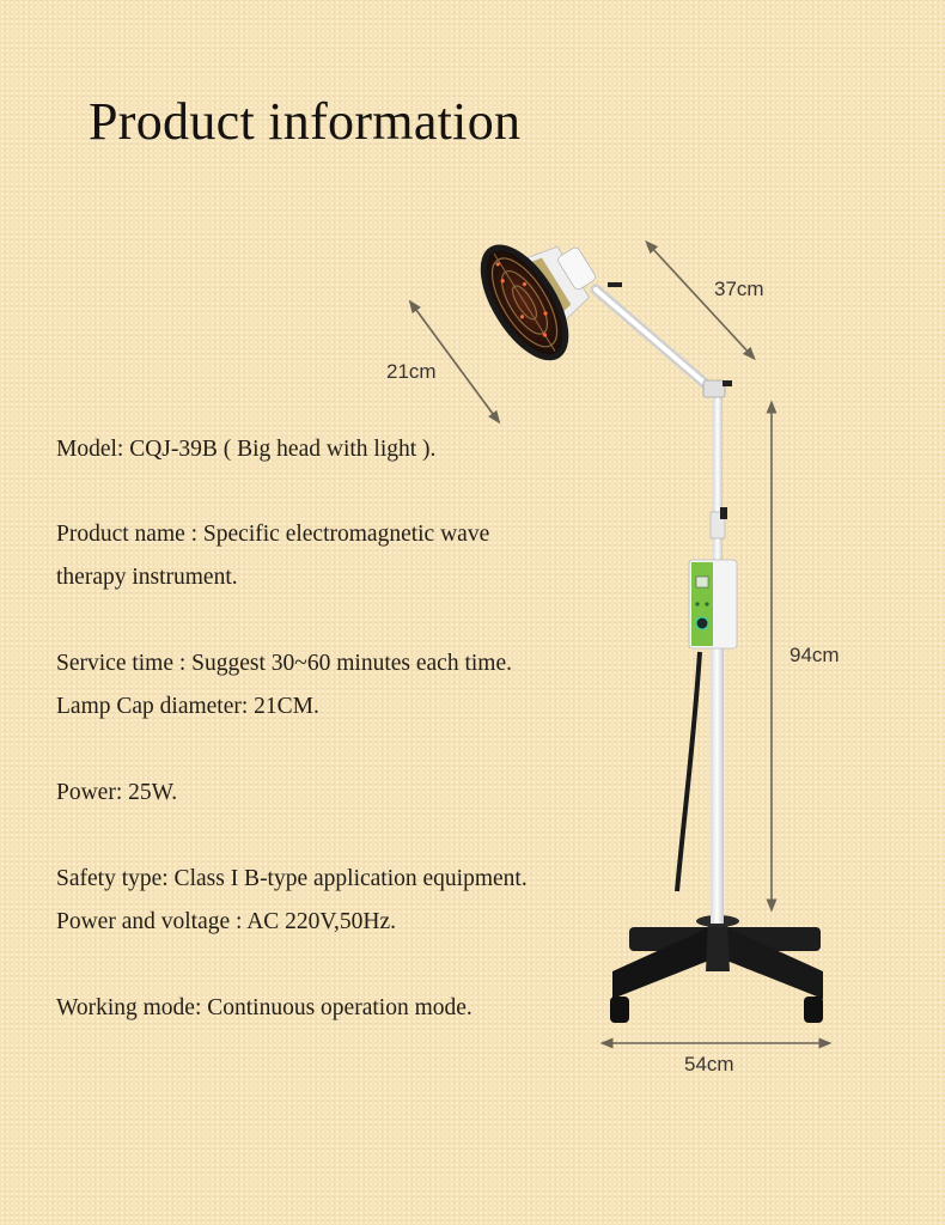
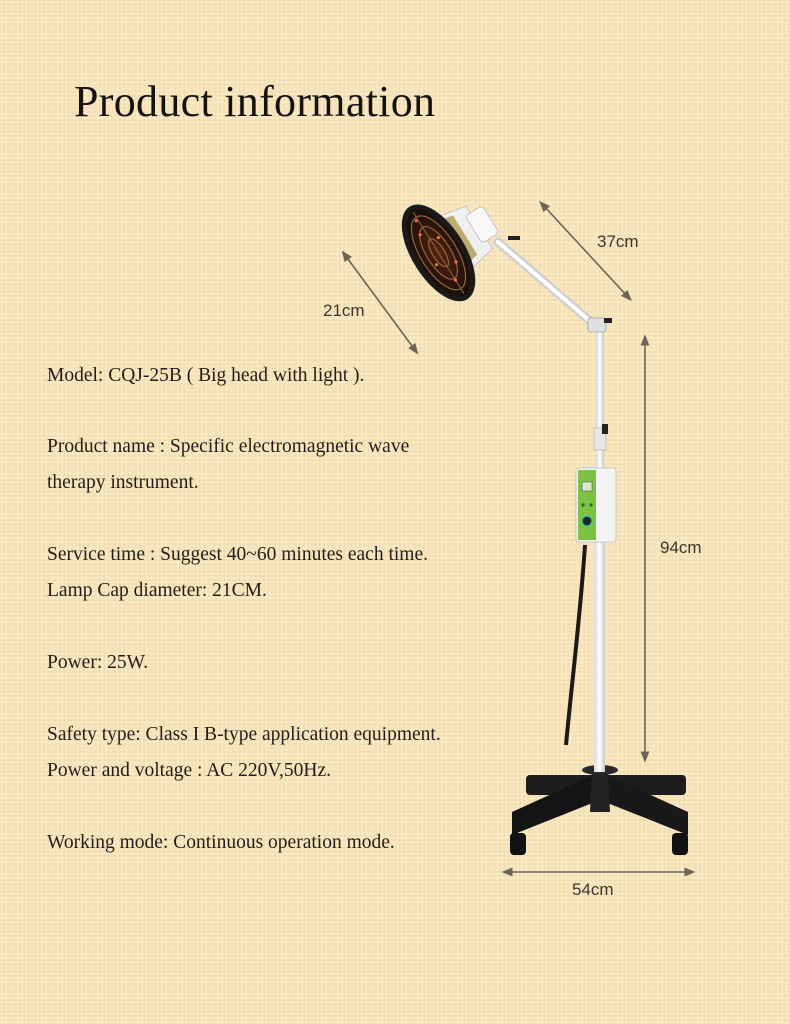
  Product information
- Model: CQJ-39B ( Big head with light ).
+ Model: CQJ-25B ( Big head with light ).
  Product name : Specific electromagnetic wave
  therapy instrument.
- Service time : Suggest 30~60 minutes each time.
+ Service time : Suggest 40~60 minutes each time.
  Lamp Cap diameter: 21CM.
  Power: 25W.
  Safety type: Class I B-type application equipment.
  Power and voltage : AC 220V,50Hz.
  Working mode: Continuous operation mode.
  21cm
  37cm
  94cm
  54cm
